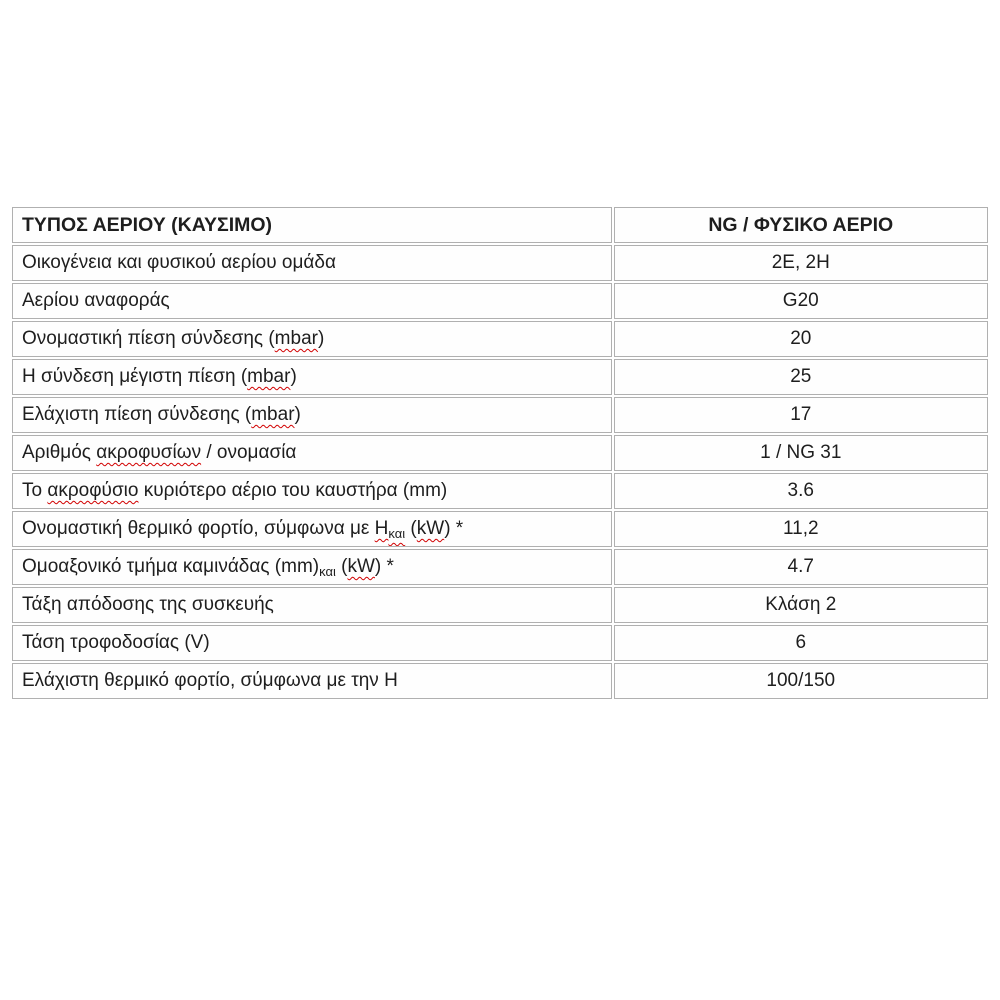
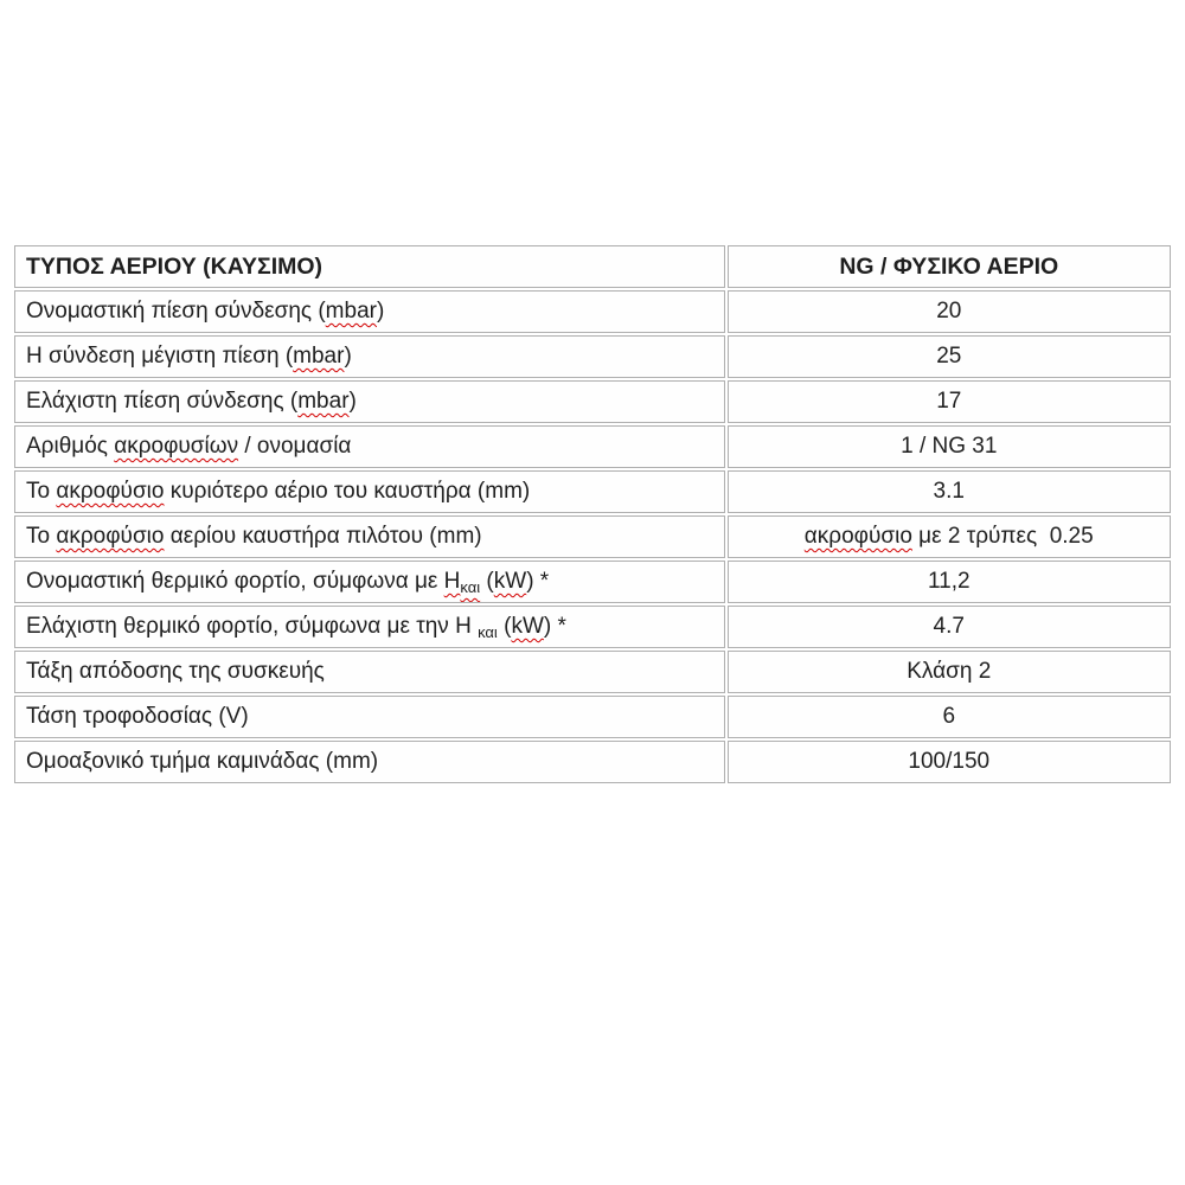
  ΤΥΠΟΣ ΑΕΡΙΟΥ (ΚΑΥΣΙΜΟ)	NG / ΦΥΣΙΚΟ ΑΕΡΙΟ
- Οικογένεια και φυσικού αερίου ομάδα	2E, 2H
- Αερίου αναφοράς	G20
  Ονομαστική πίεση σύνδεσης (mbar)	20
  Η σύνδεση μέγιστη πίεση (mbar)	25
  Ελάχιστη πίεση σύνδεσης (mbar)	17
  Αριθμός ακροφυσίων / ονομασία	1 / NG 31
- Το ακροφύσιο κυριότερο αέριο του καυστήρα (mm)	3.6
+ Το ακροφύσιο κυριότερο αέριο του καυστήρα (mm)	3.1
+ Το ακροφύσιο αερίου καυστήρα πιλότου (mm)	ακροφύσιο με 2 τρύπες 0.25
  Ονομαστική θερμικό φορτίο, σύμφωνα με Ηκαι (kW) *	11,2
- Ομοαξονικό τμήμα καμινάδας (mm)και (kW) *	4.7
+ Ελάχιστη θερμικό φορτίο, σύμφωνα με την Η και (kW) *	4.7
  Τάξη απόδοσης της συσκευής	Κλάση 2
  Τάση τροφοδοσίας (V)	6
- Ελάχιστη θερμικό φορτίο, σύμφωνα με την Η	100/150
+ Ομοαξονικό τμήμα καμινάδας (mm)	100/150
